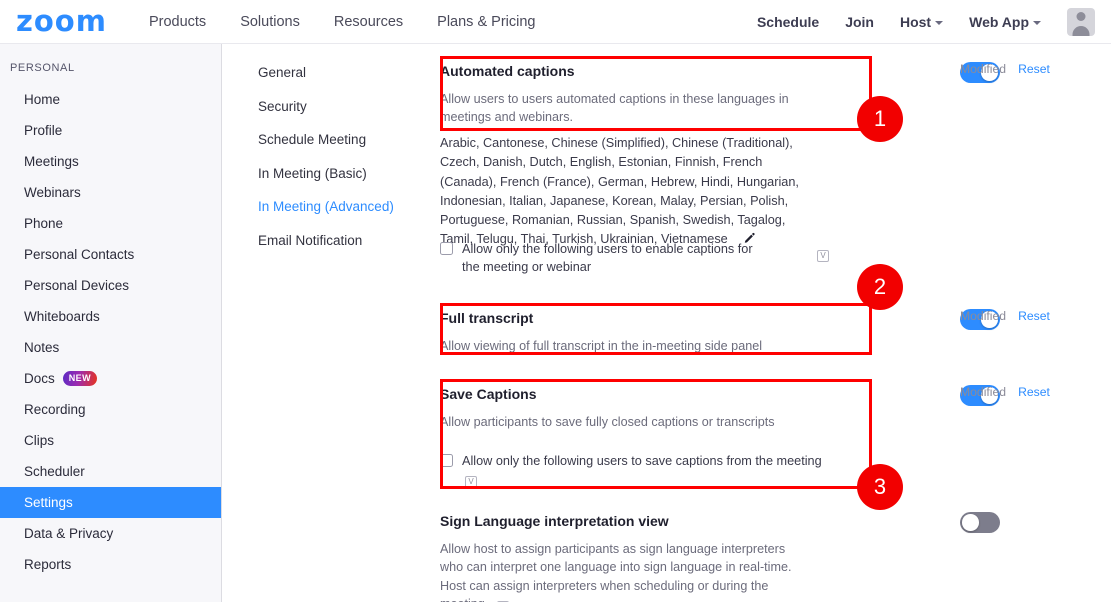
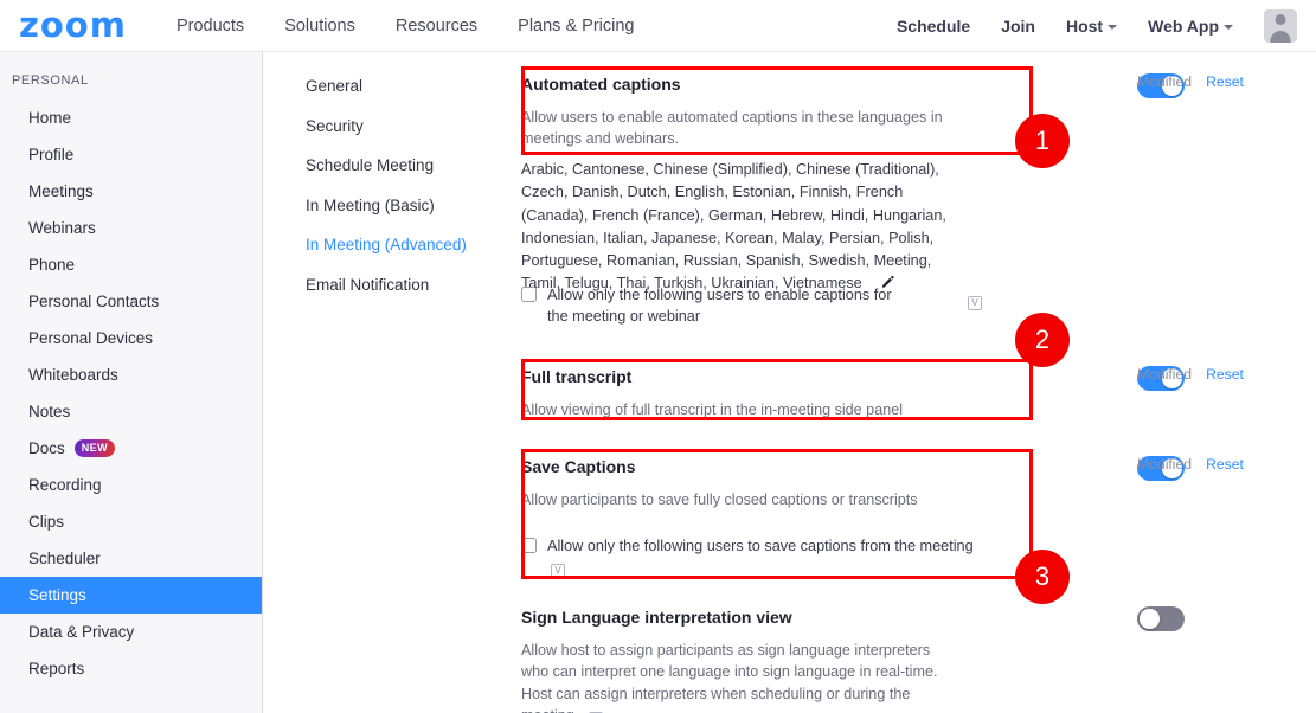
  zoom
  Products
  Solutions
  Resources
  Plans & Pricing
  Schedule
  Join
  Host
  Web App
  PERSONAL
  Home
  Profile
  Meetings
  Webinars
  Phone
  Personal Contacts
  Personal Devices
  Whiteboards
  Notes
  Docs
  NEW
  Recording
  Clips
  Scheduler
  Settings
  Data & Privacy
  Reports
  General
  Security
  Schedule Meeting
  In Meeting (Basic)
  In Meeting (Advanced)
  Email Notification
  Automated captions
- Allow users to users automated captions in these languages in meetings and webinars.
+ Allow users to enable automated captions in these languages in meetings and webinars.
- Arabic, Cantonese, Chinese (Simplified), Chinese (Traditional), Czech, Danish, Dutch, English, Estonian, Finnish, French (Canada), French (France), German, Hebrew, Hindi, Hungarian, Indonesian, Italian, Japanese, Korean, Malay, Persian, Polish, Portuguese, Romanian, Russian, Spanish, Swedish, Tagalog, Tamil, Telugu, Thai, Turkish, Ukrainian, Vietnamese
+ Arabic, Cantonese, Chinese (Simplified), Chinese (Traditional), Czech, Danish, Dutch, English, Estonian, Finnish, French (Canada), French (France), German, Hebrew, Hindi, Hungarian, Indonesian, Italian, Japanese, Korean, Malay, Persian, Polish, Portuguese, Romanian, Russian, Spanish, Swedish, Meeting, Tamil, Telugu, Thai, Turkish, Ukrainian, Vietnamese
  Allow only the following users to enable captions for the meeting or webinar
  V
  Modified
  Reset
  Full transcript
  Allow viewing of full transcript in the in-meeting side panel
  Modified
  Reset
  Save Captions
  Allow participants to save fully closed captions or transcripts
  Allow only the following users to save captions from the meeting
  V
  Modified
  Reset
  Sign Language interpretation view
  Allow host to assign participants as sign language interpreters who can interpret one language into sign language in real-time. Host can assign interpreters when scheduling or during the
  1
  2
  3
